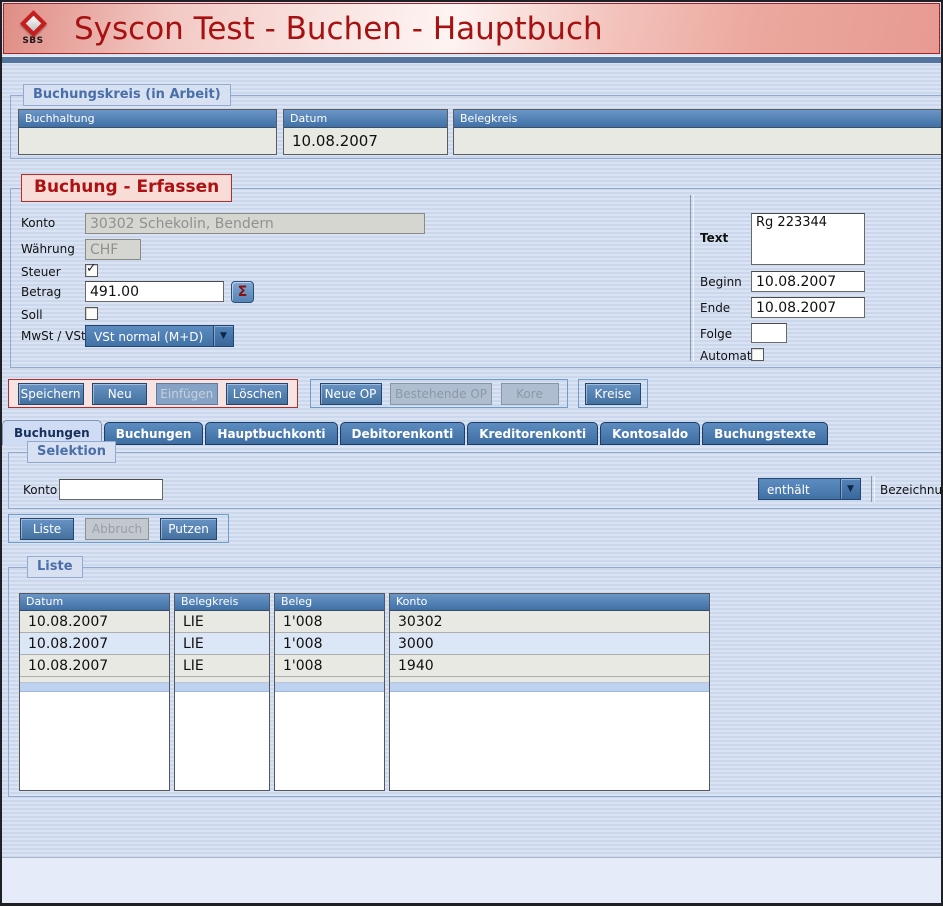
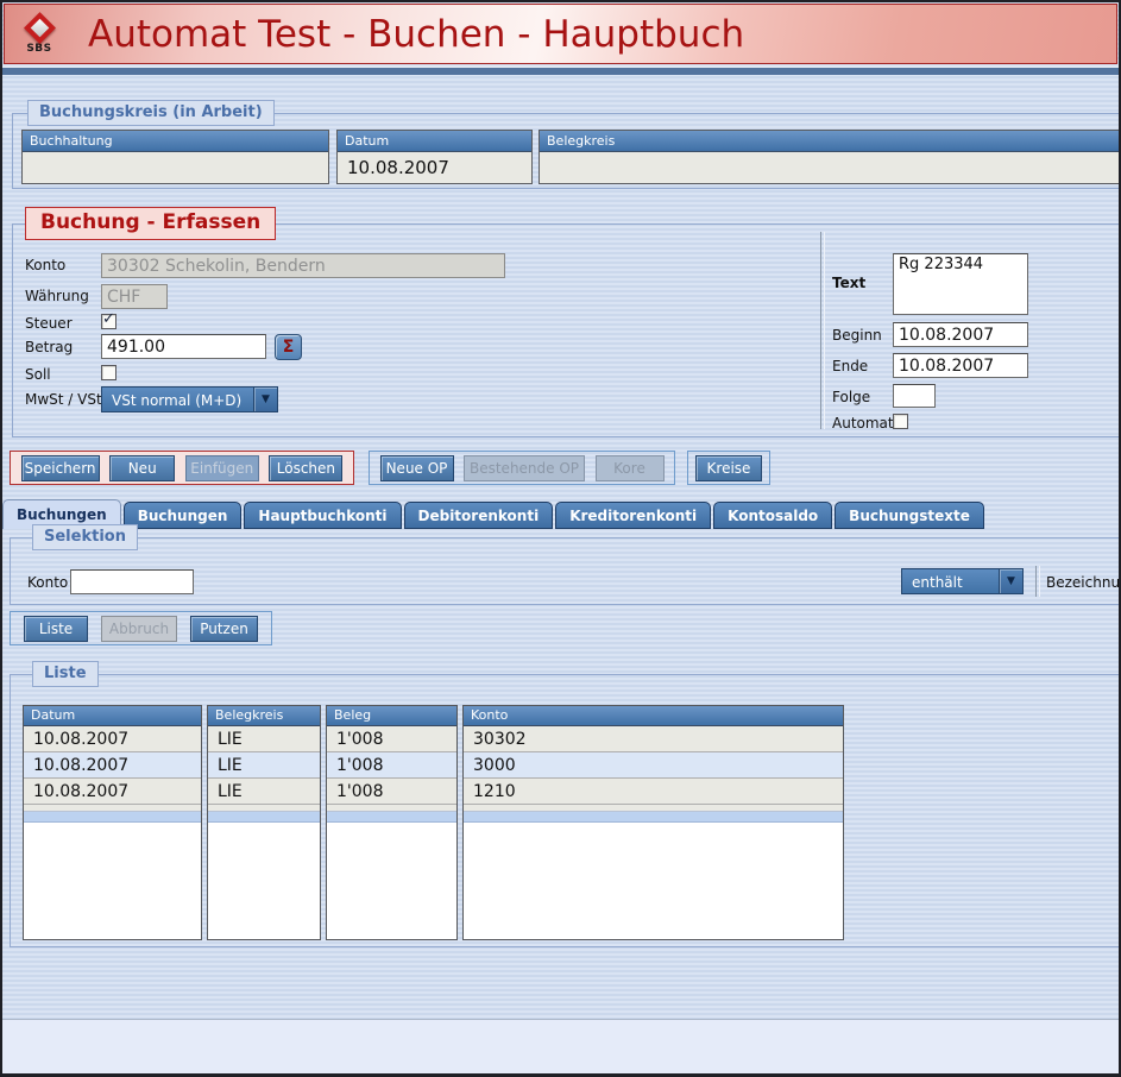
  SBS
- Syscon Test - Buchen - Hauptbuch
+ Automat Test - Buchen - Hauptbuch
  Buchungskreis (in Arbeit)
  Buchhaltung
  Datum
  10.08.2007
  Belegkreis
  Buchung - Erfassen
  Konto
  30302 Schekolin, Bendern
  Währung
  CHF
  Steuer
  ✓
  Betrag
  491.00
  Σ
  Soll
  MwSt / VSt
  VSt normal (M+D)
  ▼
  Text
  Rg 223344
  Beginn
  10.08.2007
  Ende
  10.08.2007
  Folge
  Automat
  Speichern
  Neu
  Einfügen
  Löschen
  Neue OP
  Bestehende OP
  Kore
  Kreise
  Buchungen
  Buchungen
  Hauptbuchkonti
  Debitorenkonti
  Kreditorenkonti
  Kontosaldo
  Buchungstexte
  Selektion
  Konto
  enthält
  ▼
  Bezeichnu
  Liste
  Abbruch
  Putzen
  Liste
  Datum
  10.08.2007
  10.08.2007
  10.08.2007
  Belegkreis
  LIE
  LIE
  LIE
  Beleg
  1'008
  1'008
  1'008
  Konto
  30302
  3000
- 1940
+ 1210
